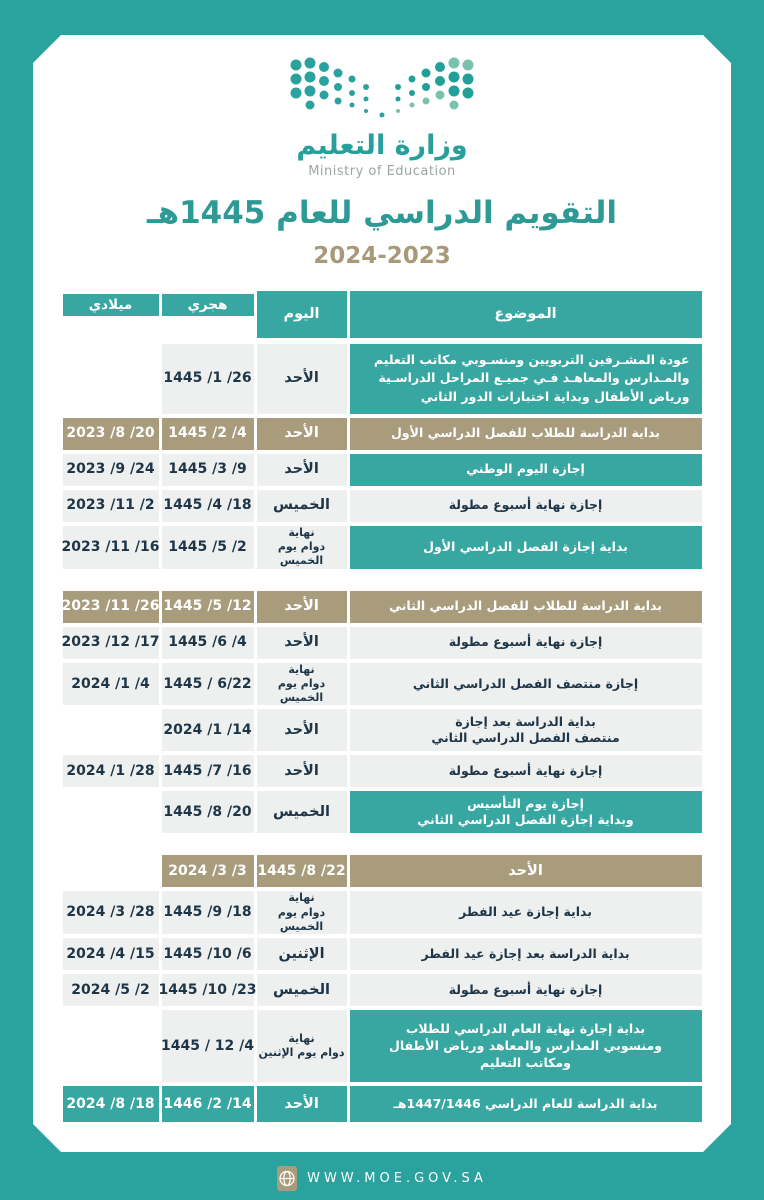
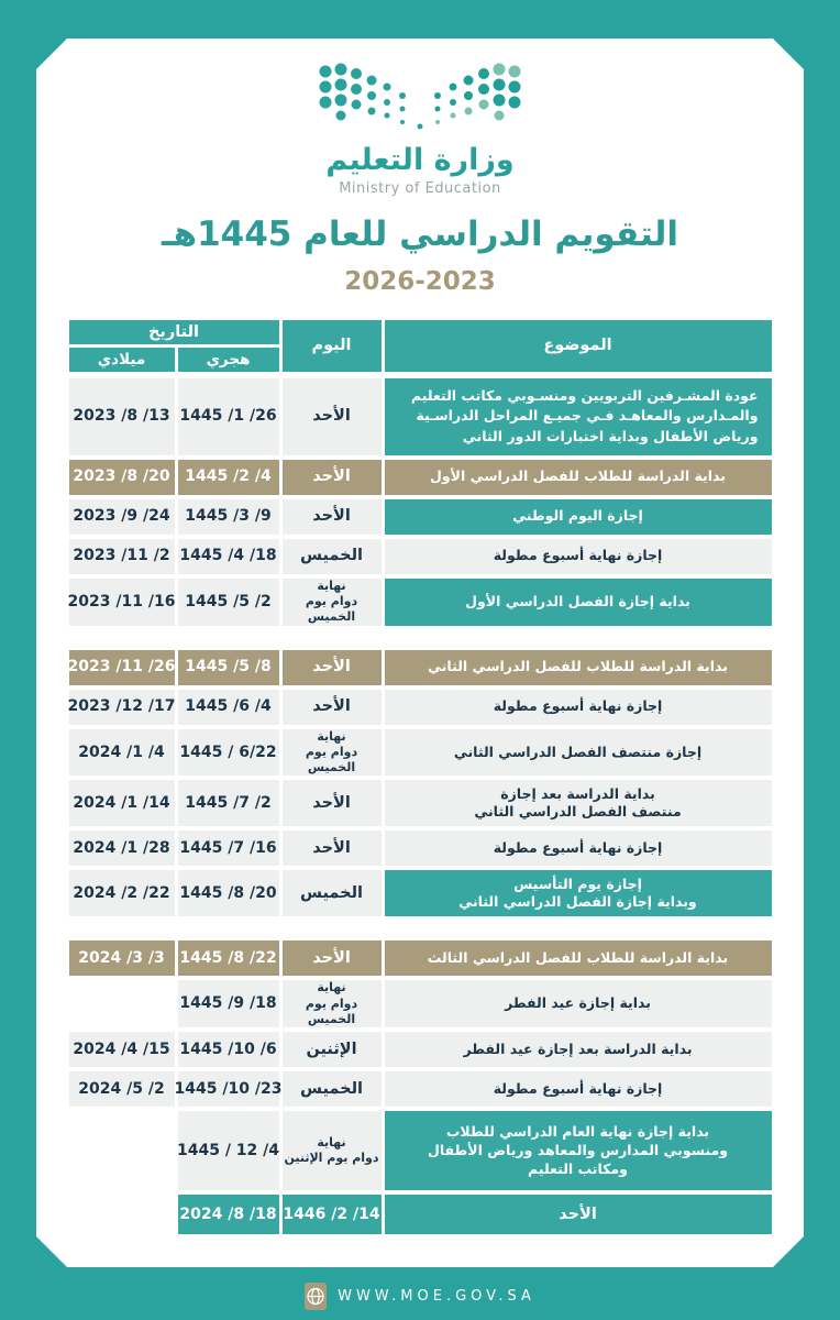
  وزارة التعليم
  Ministry of Education
  التقويم الدراسي للعام 1445هـ
- 2024-2023
+ 2026-2023
  الموضوع
  اليوم
+ التاريخ
  هجري
  ميلادي
  عودة المشـرفين التربويين ومنسـوبي مكاتب التعليم والمـدارس والمعاهـد فـي جميـع المراحل الدراسـية ورياض الأطفال وبداية اختبارات الدور الثاني
  الأحد
  1445 /1 /26
+ 2023 /8 /13
  بداية الدراسة للطلاب للفصل الدراسي الأول
  الأحد
  1445 /2 /4
  2023 /8 /20
  إجازة اليوم الوطني
  الأحد
  1445 /3 /9
  2023 /9 /24
  إجازة نهاية أسبوع مطولة
  الخميس
  1445 /4 /18
  2023 /11 /2
  بداية إجازة الفصل الدراسي الأول
  نهاية
  دوام يوم الخميس
  1445 /5 /2
  2023 /11 /16
  بداية الدراسة للطلاب للفصل الدراسي الثاني
  الأحد
- 1445 /5 /12
+ 1445 /5 /8
  2023 /11 /26
  إجازة نهاية أسبوع مطولة
  الأحد
  1445 /6 /4
  2023 /12 /17
  إجازة منتصف الفصل الدراسي الثاني
  نهاية
  دوام يوم الخميس
  1445 / 6/22
  2024 /1 /4
  بداية الدراسة بعد إجازة
  منتصف الفصل الدراسي الثاني
  الأحد
+ 1445 /7 /2
  2024 /1 /14
  إجازة نهاية أسبوع مطولة
  الأحد
  1445 /7 /16
  2024 /1 /28
  إجازة يوم التأسيس
  وبداية إجازة الفصل الدراسي الثاني
  الخميس
  1445 /8 /20
+ 2024 /2 /22
+ بداية الدراسة للطلاب للفصل الدراسي الثالث
  الأحد
  1445 /8 /22
  2024 /3 /3
  بداية إجازة عيد الفطر
  نهاية
  دوام يوم الخميس
  1445 /9 /18
- 2024 /3 /28
  بداية الدراسة بعد إجازة عيد الفطر
  الإثنين
  1445 /10 /6
  2024 /4 /15
  إجازة نهاية أسبوع مطولة
  الخميس
  1445 /10 /23
  2024 /5 /2
  بداية إجازة نهاية العام الدراسي للطلاب
  ومنسوبي المدارس والمعاهد ورياض الأطفال
  ومكاتب التعليم
  نهاية
  دوام يوم الإثنين
  1445 / 12 /4
- بداية الدراسة للعام الدراسي 1447/1446هـ
  الأحد
  1446 /2 /14
  2024 /8 /18
  WWW.MOE.GOV.SA
